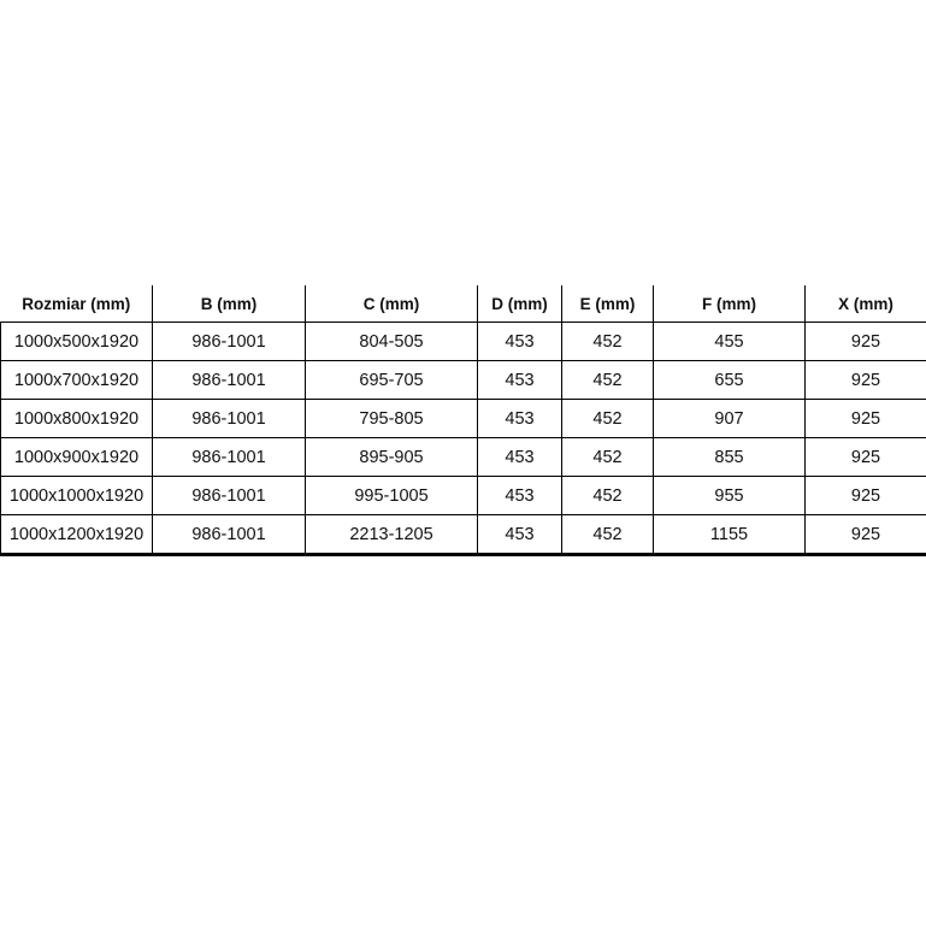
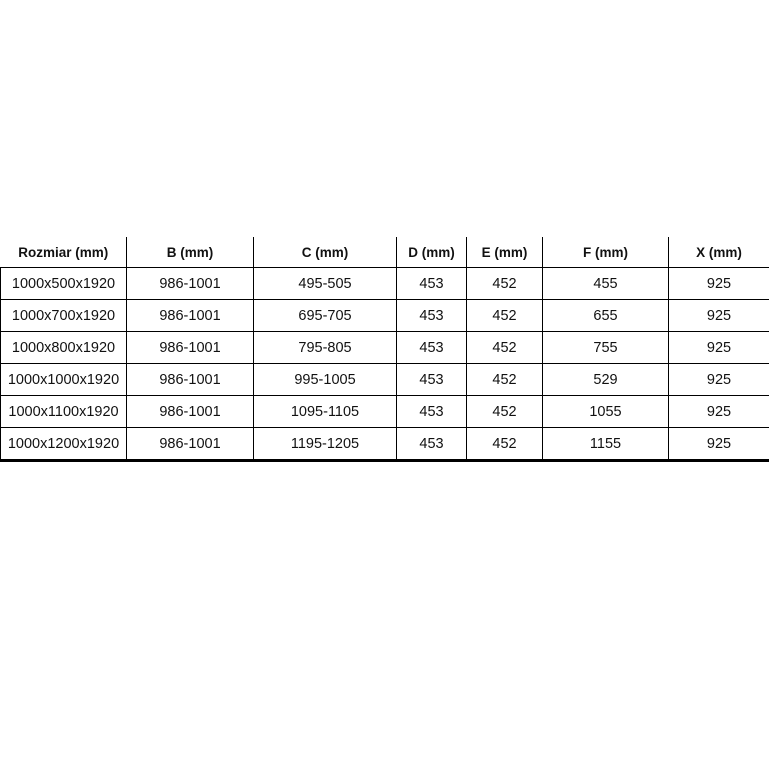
  Rozmiar (mm)	B (mm)	C (mm)	D (mm)	E (mm)	F (mm)	X (mm)
- 1000x500x1920	986-1001	804-505	453	452	455	925
+ 1000x500x1920	986-1001	495-505	453	452	455	925
  1000x700x1920	986-1001	695-705	453	452	655	925
- 1000x800x1920	986-1001	795-805	453	452	907	925
+ 1000x800x1920	986-1001	795-805	453	452	755	925
- 1000x900x1920	986-1001	895-905	453	452	855	925
- 1000x1000x1920	986-1001	995-1005	453	452	955	925
+ 1000x1000x1920	986-1001	995-1005	453	452	529	925
+ 1000x1100x1920	986-1001	1095-1105	453	452	1055	925
- 1000x1200x1920	986-1001	2213-1205	453	452	1155	925
+ 1000x1200x1920	986-1001	1195-1205	453	452	1155	925
